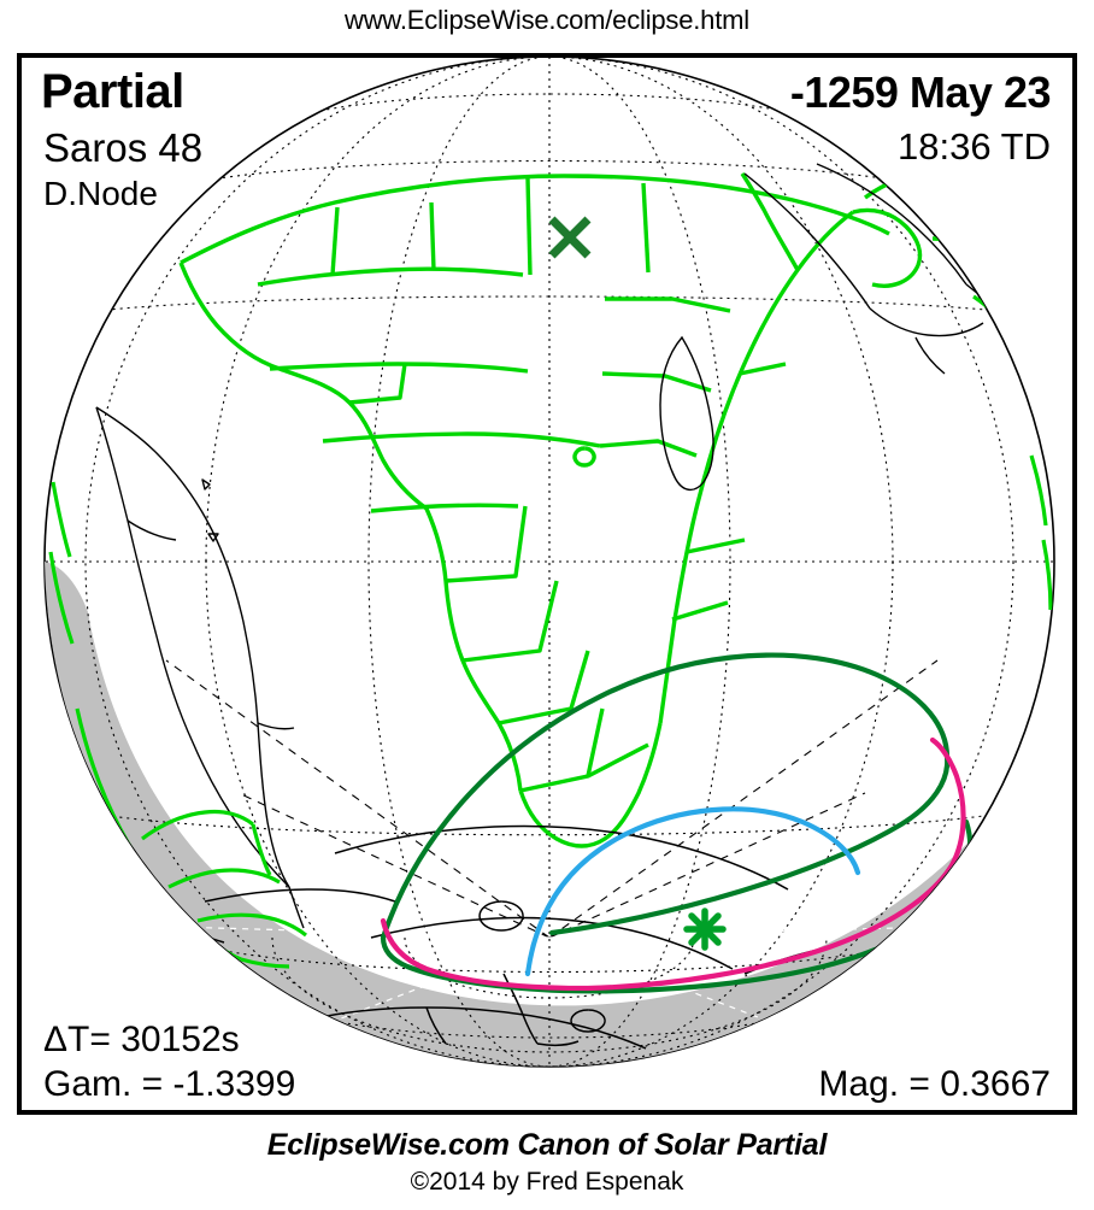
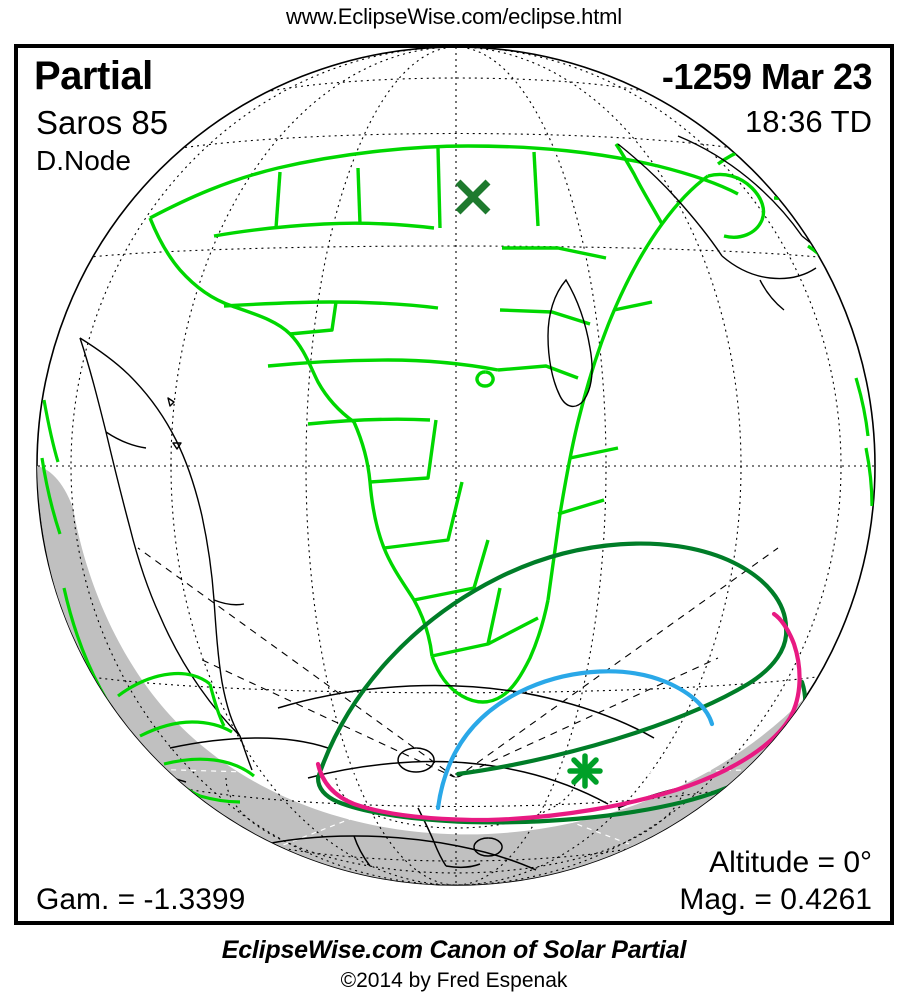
  www.EclipseWise.com/eclipse.html
  Partial
- Saros 48
+ Saros 85
  D.Node
- -1259 May 23
+ -1259 Mar 23
  18:36 TD
- ΔT= 30152s
  Gam. = -1.3399
+ Altitude = 0°
- Mag. = 0.3667
+ Mag. = 0.4261
  EclipseWise.com Canon of Solar Partial
  ©2014 by Fred Espenak
